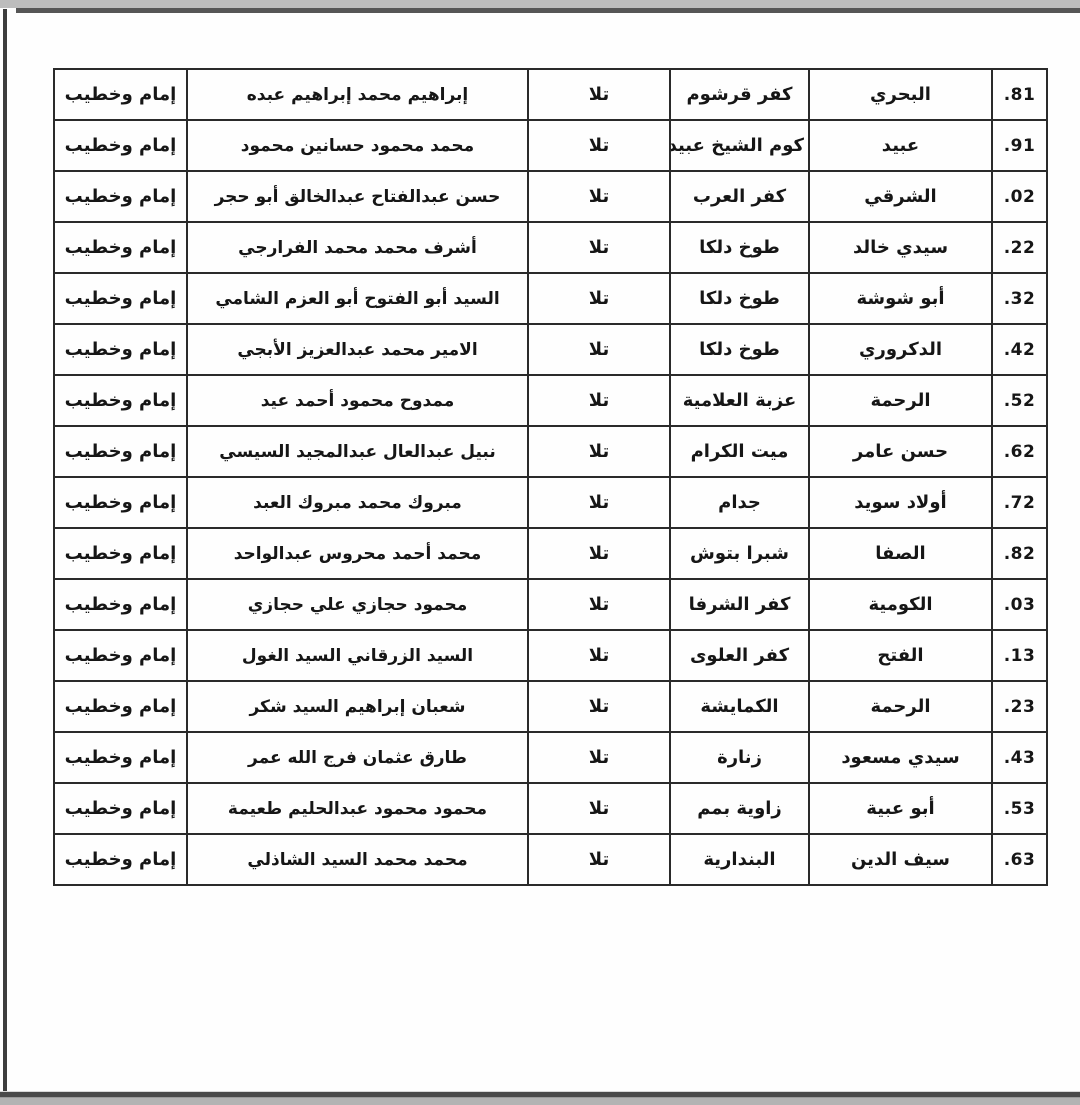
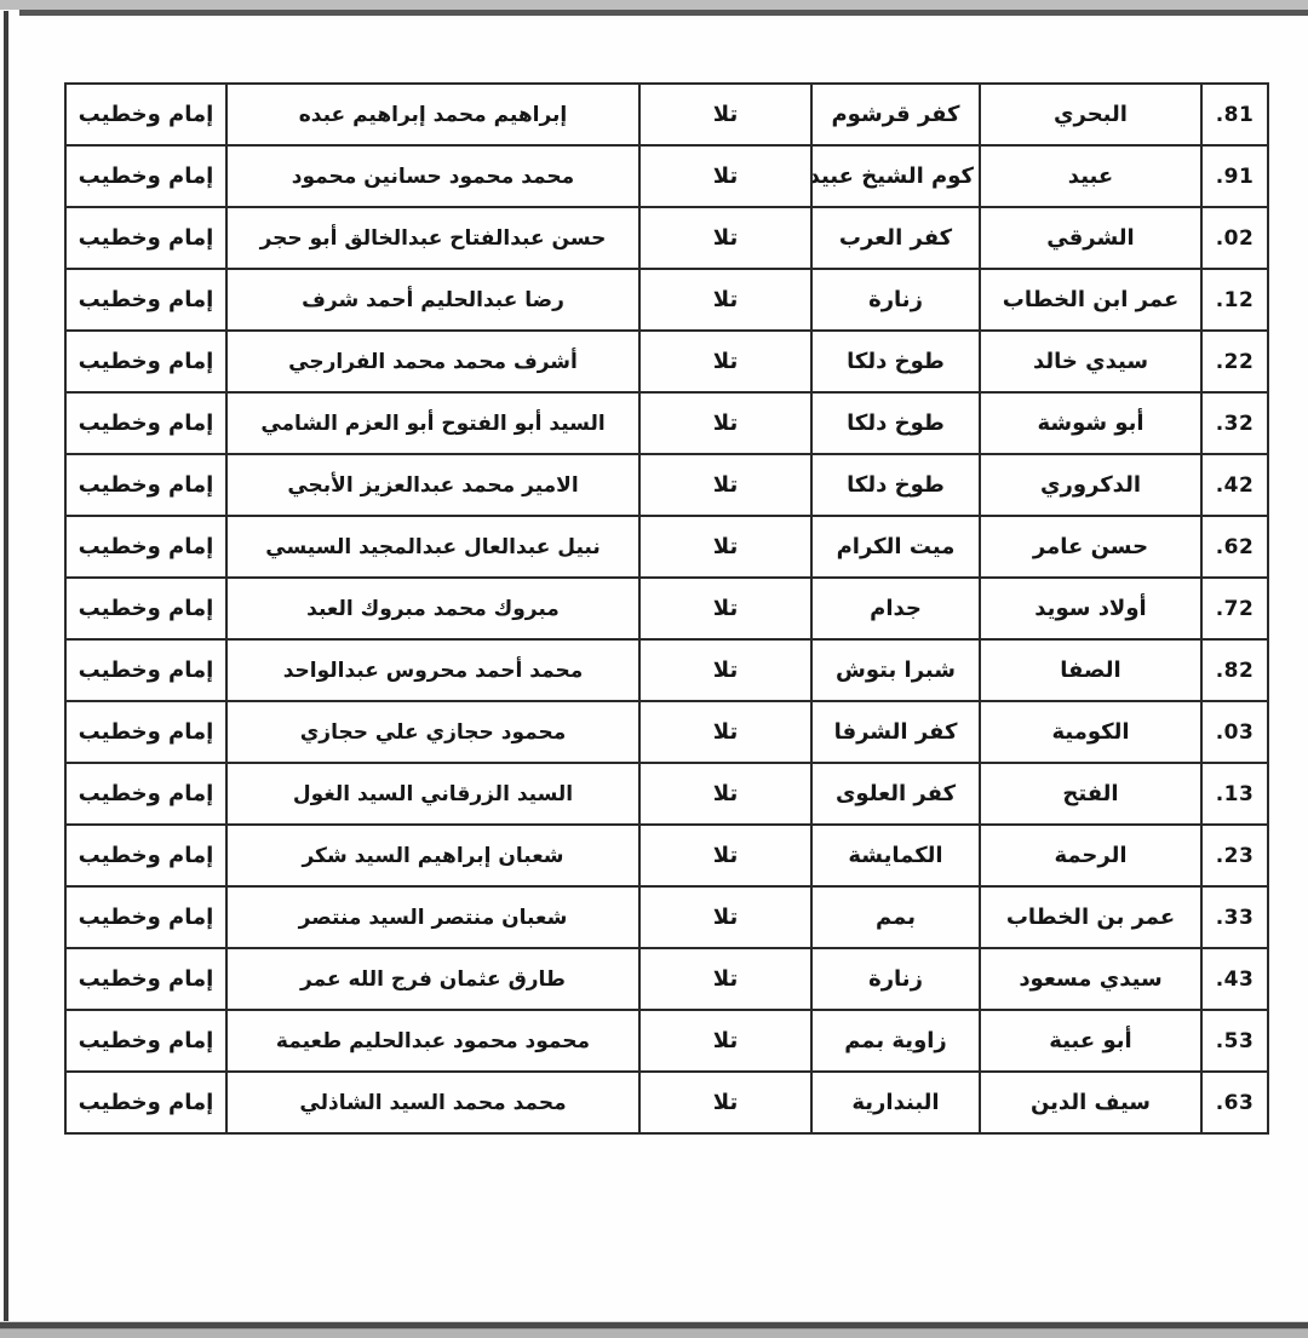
  .81	البحري	كفر قرشوم	تلا	إبراهيم محمد إبراهيم عبده	إمام وخطيب
  .91	عبيد	كوم الشيخ عبيد	تلا	محمد محمود حسانين محمود	إمام وخطيب
  .02	الشرقي	كفر العرب	تلا	حسن عبدالفتاح عبدالخالق أبو حجر	إمام وخطيب
+ .12	عمر ابن الخطاب	زنارة	تلا	رضا عبدالحليم أحمد شرف	إمام وخطيب
  .22	سيدي خالد	طوخ دلكا	تلا	أشرف محمد محمد الفرارجي	إمام وخطيب
  .32	أبو شوشة	طوخ دلكا	تلا	السيد أبو الفتوح أبو العزم الشامي	إمام وخطيب
  .42	الدكروري	طوخ دلكا	تلا	الامير محمد عبدالعزيز الأبجي	إمام وخطيب
- .52	الرحمة	عزبة العلامية	تلا	ممدوح محمود أحمد عيد	إمام وخطيب
  .62	حسن عامر	ميت الكرام	تلا	نبيل عبدالعال عبدالمجيد السيسي	إمام وخطيب
  .72	أولاد سويد	جدام	تلا	مبروك محمد مبروك العبد	إمام وخطيب
  .82	الصفا	شبرا بتوش	تلا	محمد أحمد محروس عبدالواحد	إمام وخطيب
  .03	الكومية	كفر الشرفا	تلا	محمود حجازي علي حجازي	إمام وخطيب
  .13	الفتح	كفر العلوى	تلا	السيد الزرقاني السيد الغول	إمام وخطيب
  .23	الرحمة	الكمايشة	تلا	شعبان إبراهيم السيد شكر	إمام وخطيب
+ .33	عمر بن الخطاب	بمم	تلا	شعبان منتصر السيد منتصر	إمام وخطيب
  .43	سيدي مسعود	زنارة	تلا	طارق عثمان فرج الله عمر	إمام وخطيب
  .53	أبو عبية	زاوية بمم	تلا	محمود محمود عبدالحليم طعيمة	إمام وخطيب
  .63	سيف الدين	البندارية	تلا	محمد محمد السيد الشاذلي	إمام وخطيب
